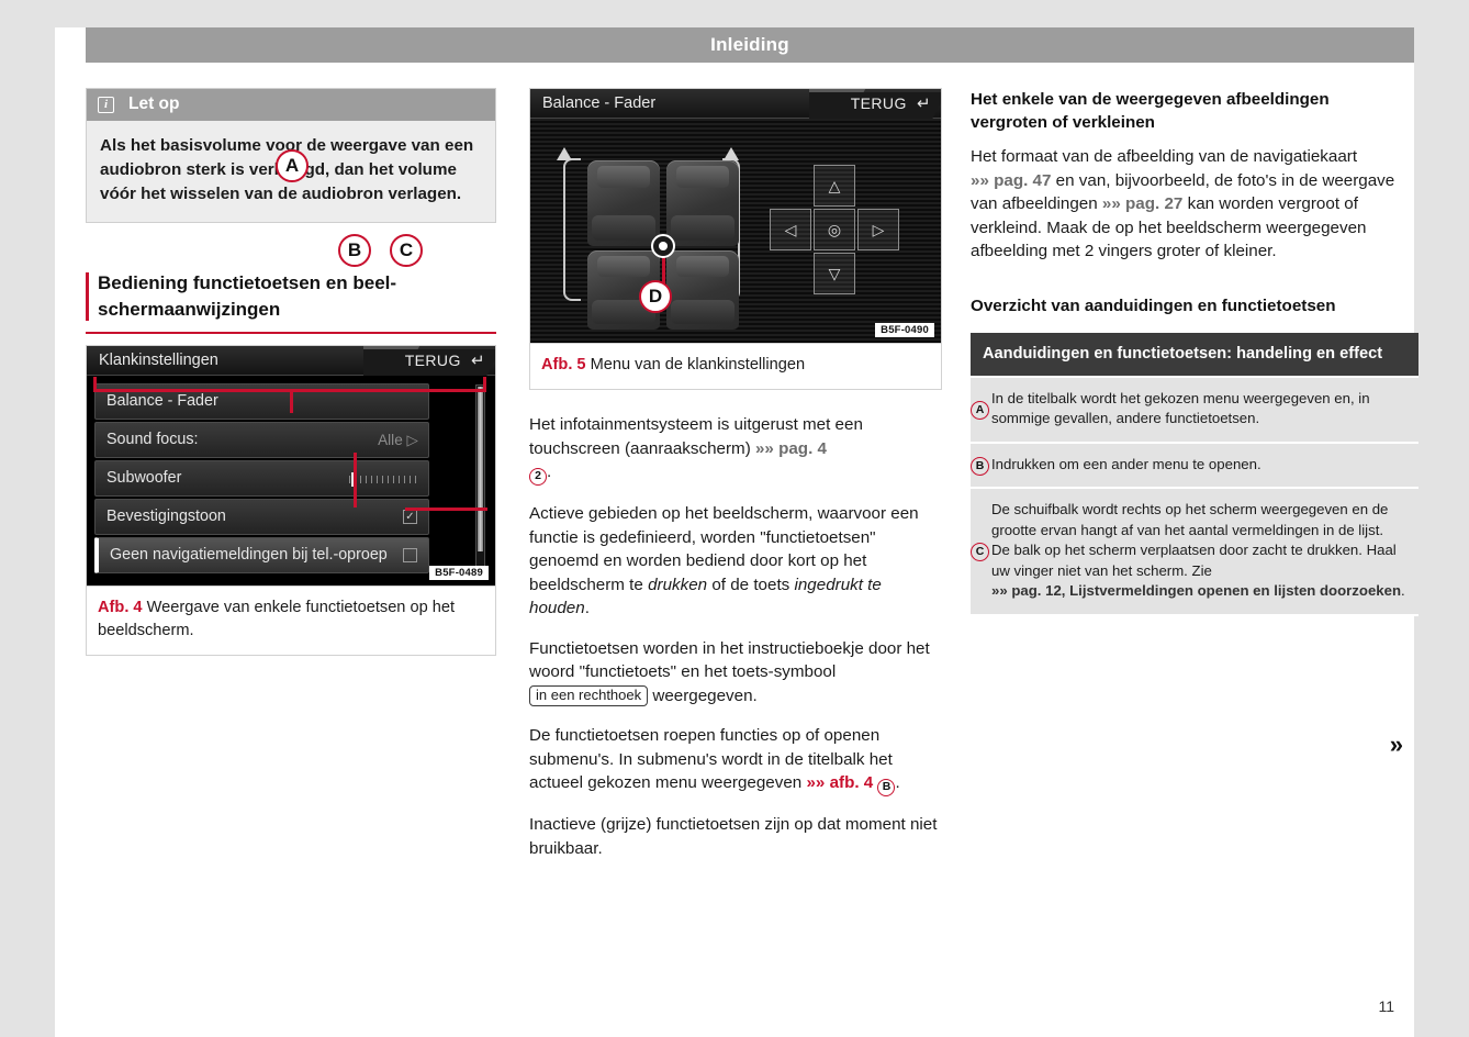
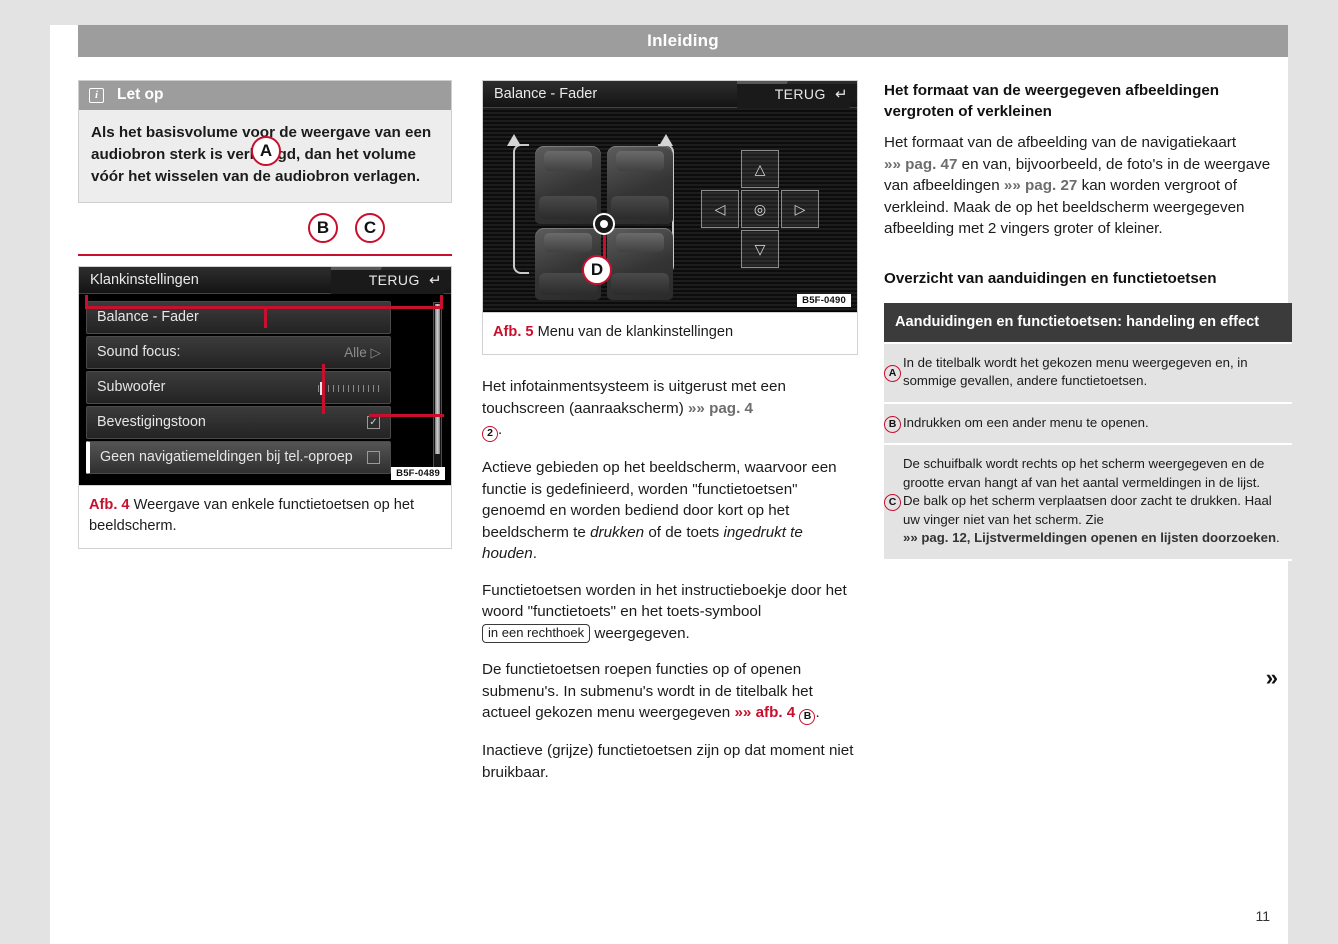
  Inleiding
  i
  Let op
  Als het basisvolume voor de weergave van een audiobron sterk is vergd, dan het volume vóór het wisselen van de audiobron verlagen.
- Bediening functietoetsen en beel-
- schermaanwijzingen
  Klankinstellingen
  TERUG ↵
  Balance - Fader
  Sound focus:
  Alle ▷
  Subwoofer
  Bevestigingstoon
  ✓
  Geen navigatiemeldingen bij tel.-oproep
  B5F-0489
  A
  B
  C
  Afb. 4 Weergave van enkele functietoetsen op het beeldscherm.
  Balance - Fader
  TERUG ↵
  △
  ◁
  ◎
  ▷
  ▽
  B5F-0490
  D
  Afb. 5 Menu van de klankinstellingen
  Het infotainmentsysteem is uitgerust met een touchscreen (aanraakscherm) »» pag. 4
  2 .
  Actieve gebieden op het beeldscherm, waarvoor een functie is gedefinieerd, worden "functietoetsen" genoemd en worden bediend door kort op het beeldscherm te drukken of de toets ingedrukt te houden.
  Functietoetsen worden in het instructieboekje door het woord "functietoets" en het toets-symbool in een rechthoek weergegeven.
  De functietoetsen roepen functies op of openen submenu's. In submenu's wordt in de titelbalk het actueel gekozen menu weergegeven »» afb. 4 B .
  Inactieve (grijze) functietoetsen zijn op dat moment niet bruikbaar.
- Het enkele van de weergegeven afbeeldingen vergroten of verkleinen
+ Het formaat van de weergegeven afbeeldingen vergroten of verkleinen
  Het formaat van de afbeelding van de navigatiekaart »» pag. 47 en van, bijvoorbeeld, de foto's in de weergave van afbeeldingen »» pag. 27 kan worden vergroot of verkleind. Maak de op het beeldscherm weergegeven afbeelding met 2 vingers groter of kleiner.
  Overzicht van aanduidingen en functietoetsen
  Aanduidingen en functietoetsen: handeling en effect
  A	In de titelbalk wordt het gekozen menu weergegeven en, in sommige gevallen, andere functietoetsen.
  B	Indrukken om een ander menu te openen.
  C	De schuifbalk wordt rechts op het scherm weergegeven en de grootte ervan hangt af van het aantal vermeldingen in de lijst. De balk op het scherm verplaatsen door zacht te drukken. Haal uw vinger niet van het scherm. Zie »» pag. 12, Lijstvermeldingen openen en lijsten doorzoeken.
  »
  11
